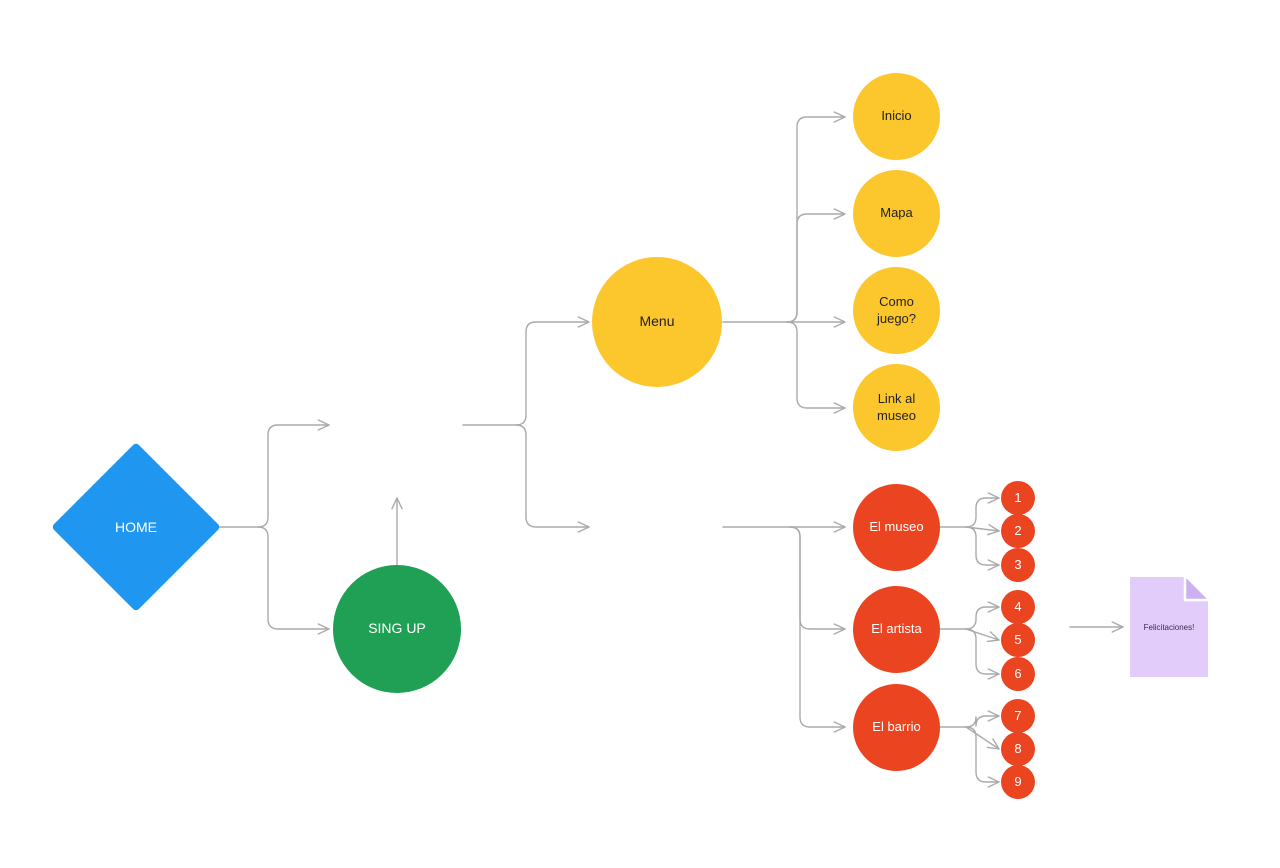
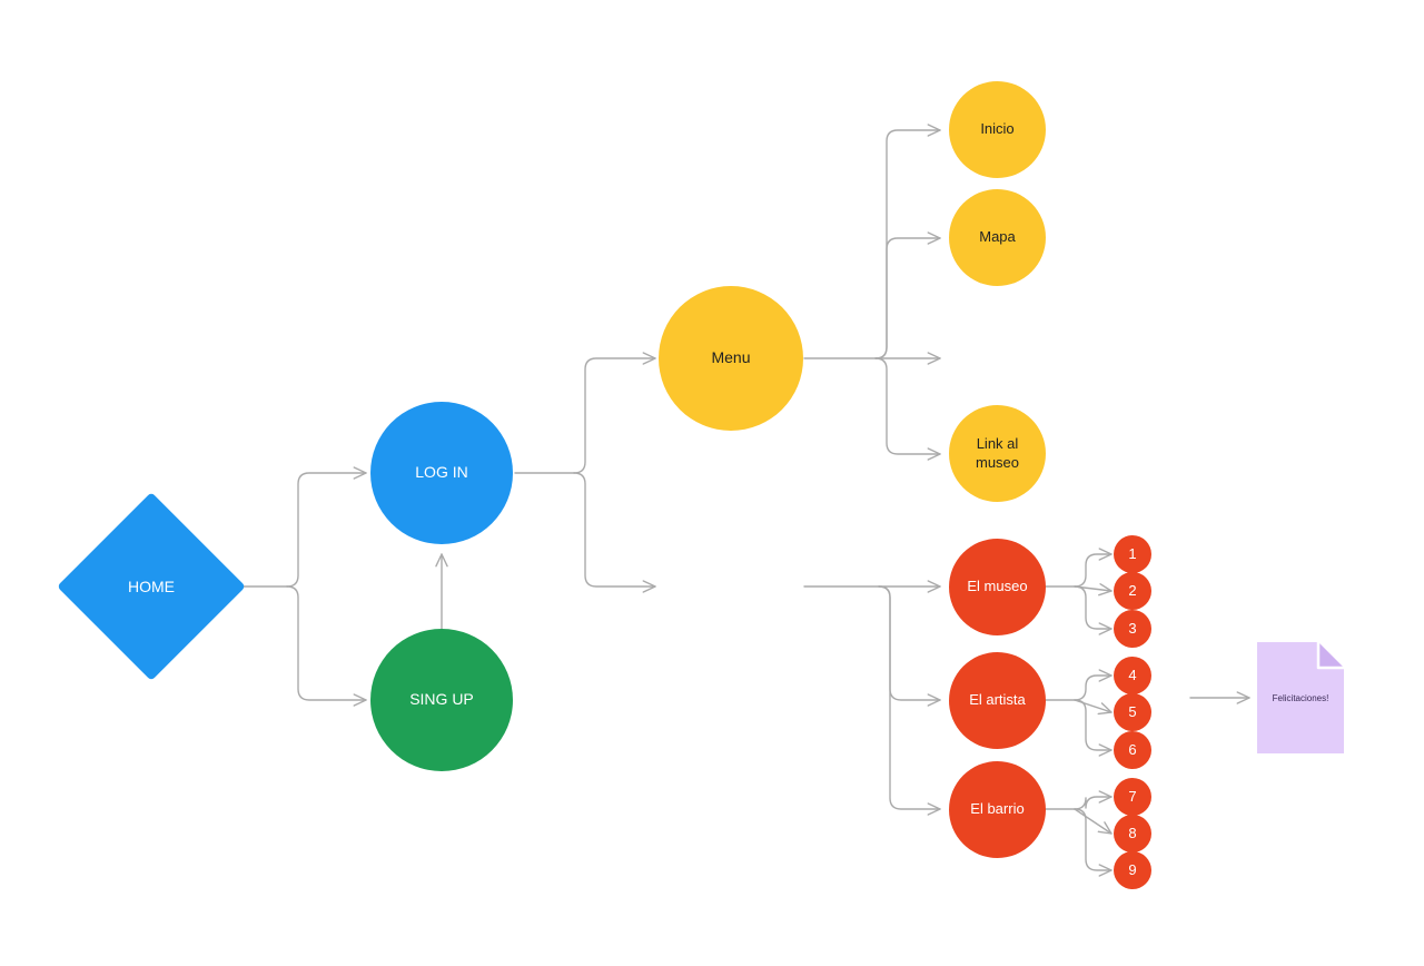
  HOME
+ LOG IN
  SING UP
  Menu
  Inicio
  Mapa
- Como
- juego?
  Link al
  museo
  El museo
  El artista
  El barrio
  1
  2
  3
  4
  5
  6
  7
  8
  9
  Felicitaciones!
